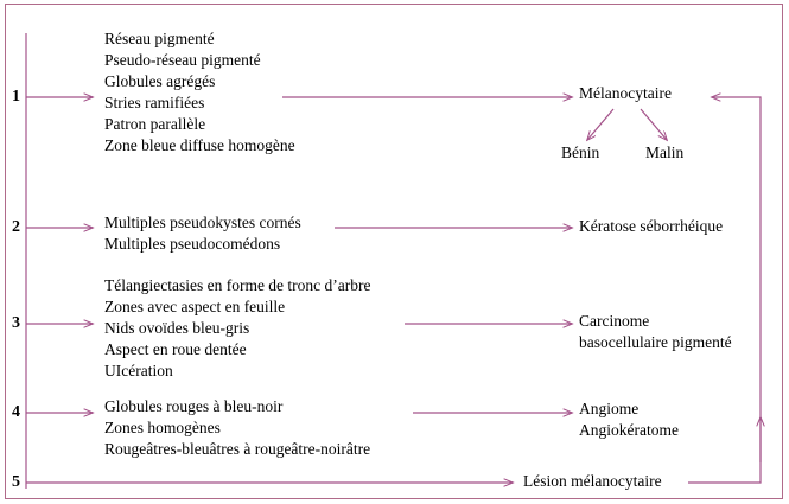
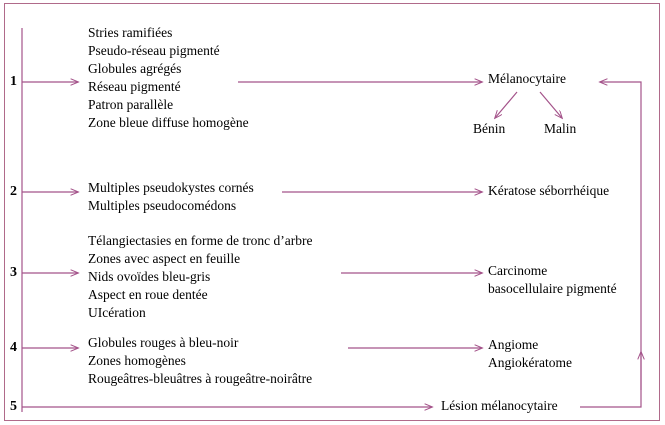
  1
  2
  3
  4
  5
- Réseau pigmenté
+ Stries ramifiées
  Pseudo-réseau pigmenté
  Globules agrégés
- Stries ramifiées
+ Réseau pigmenté
  Patron parallèle
  Zone bleue diffuse homogène
  Mélanocytaire
  Bénin
  Malin
  Multiples pseudokystes cornés
  Multiples pseudocomédons
  Kératose séborrhéique
  Télangiectasies en forme de tronc d’arbre
  Zones avec aspect en feuille
  Nids ovoïdes bleu-gris
  Aspect en roue dentée
  UIcération
  Carcinome
  basocellulaire pigmenté
  Globules rouges à bleu-noir
  Zones homogènes
  Rougeâtres-bleuâtres à rougeâtre-noirâtre
  Angiome
  Angiokératome
  Lésion mélanocytaire
